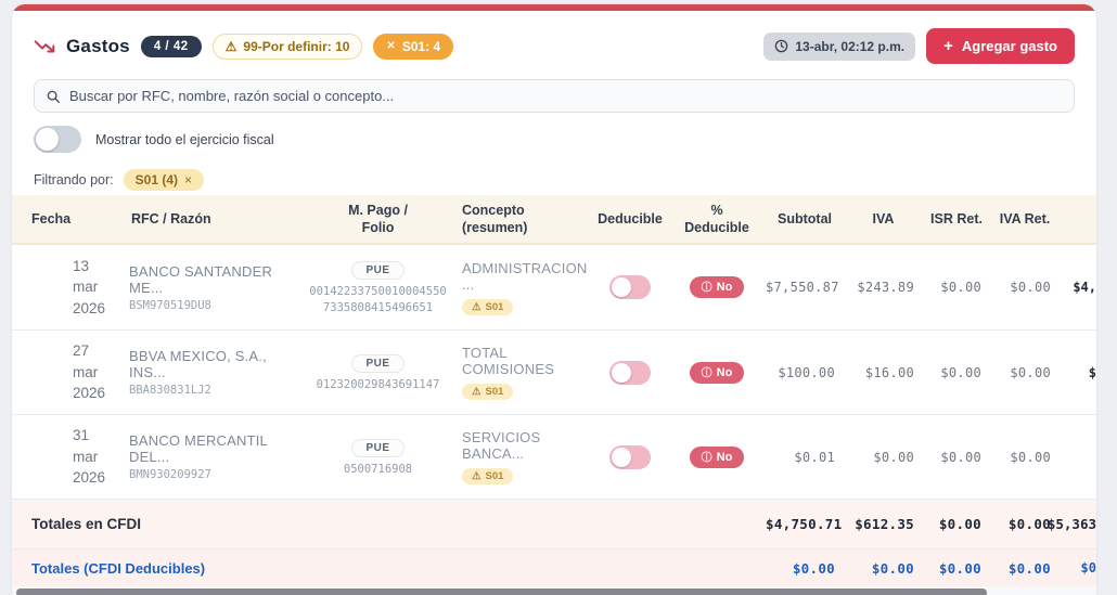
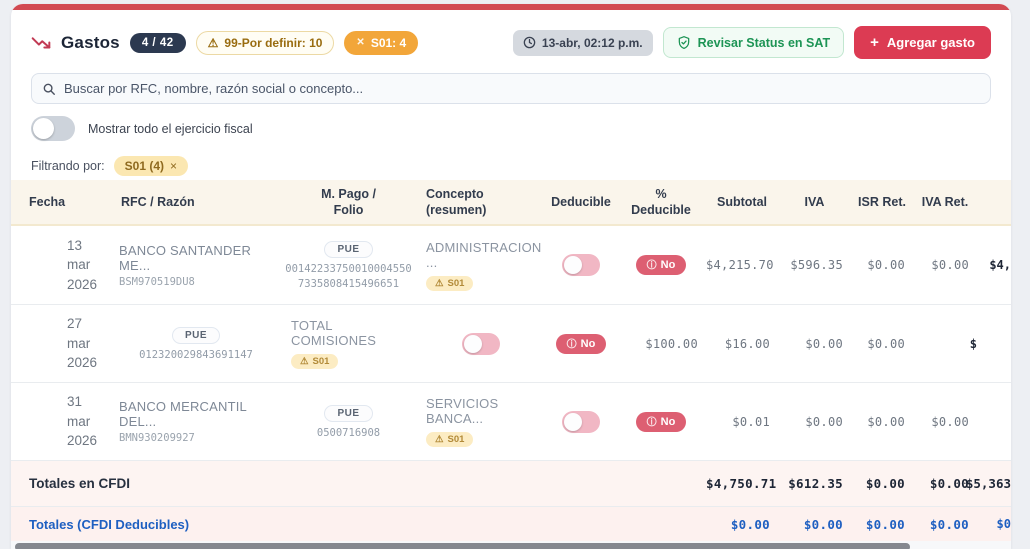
  Gastos
  4 / 42
  ⚠
  99-Por definir: 10
  ✕
  S01: 4
  13-abr, 02:12 p.m.
+ Revisar Status en SAT
  +
  Agregar gasto
  Buscar por RFC, nombre, razón social o concepto...
  Mostrar todo el ejercicio fiscal
  Filtrando por:
  S01 (4)
  ×
  Fecha
  RFC / Razón
  M. Pago /
  Folio
  Concepto
  (resumen)
  Deducible
  %
  Deducible
  Subtotal
  IVA
  ISR Ret.
  IVA Ret.
  13
  mar
  2026
  BANCO SANTANDER ME...
  BSM970519DU8
  PUE
  00142233750010004550
  7335808415496651
  ADMINISTRACION ...
  ⚠
  S01
  ⓘ
  No
- $7,550.87
+ $4,215.70
- $243.89
+ $596.35
  $0.00
  $0.00
  $4,
  27
  mar
  2026
- BBVA MEXICO, S.A., INS...
- BBA830831LJ2
  PUE
  012320029843691147
  TOTAL COMISIONES
  ⚠
  S01
  ⓘ
  No
  $100.00
  $16.00
  $0.00
  $0.00
  $
  31
  mar
  2026
  BANCO MERCANTIL DEL...
  BMN930209927
  PUE
  0500716908
  SERVICIOS BANCA...
  ⚠
  S01
  ⓘ
  No
  $0.01
  $0.00
  $0.00
  $0.00
  Totales en CFDI
  $4,750.71
  $612.35
  $0.00
  $0.00
  $5,363
  Totales (CFDI Deducibles)
  $0.00
  $0.00
  $0.00
  $0.00
  $0
